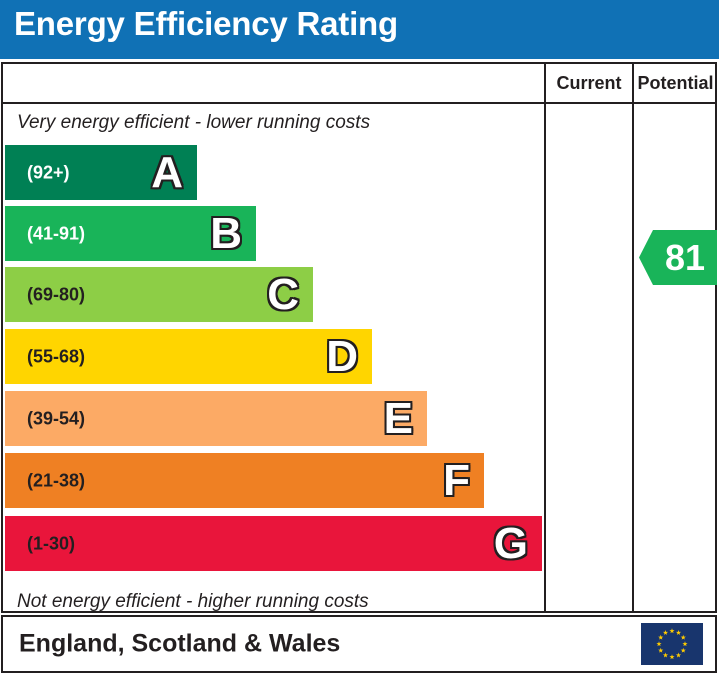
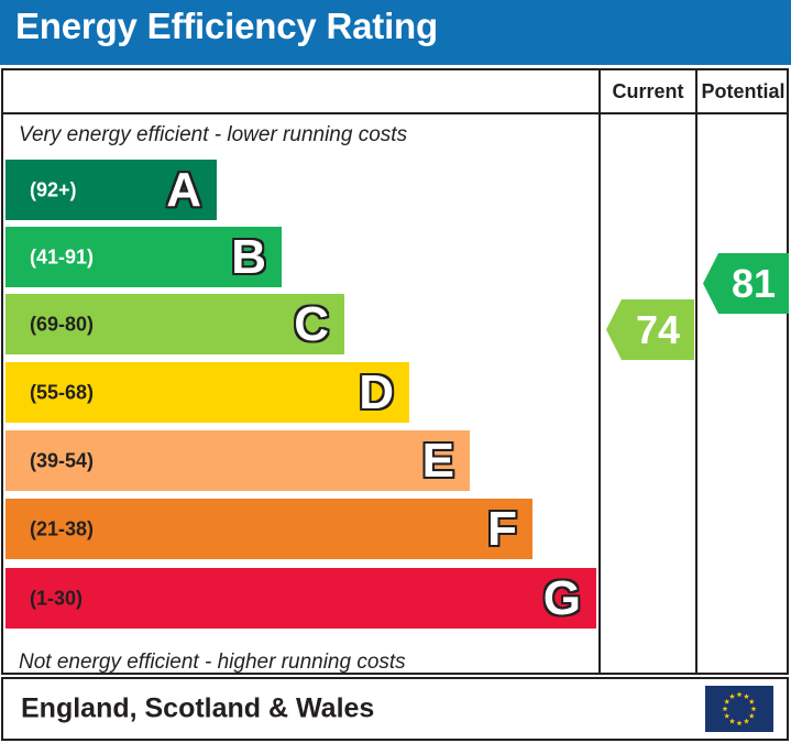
  Energy Efficiency Rating
  Current
  Potential
  Very energy efficient - lower running costs
  Not energy efficient - higher running costs
  (92+)
  A
  (41-91)
  B
  (69-80)
  C
  (55-68)
  D
  (39-54)
  E
  (21-38)
  F
  (1-30)
  G
+ 74
  81
  England, Scotland & Wales
